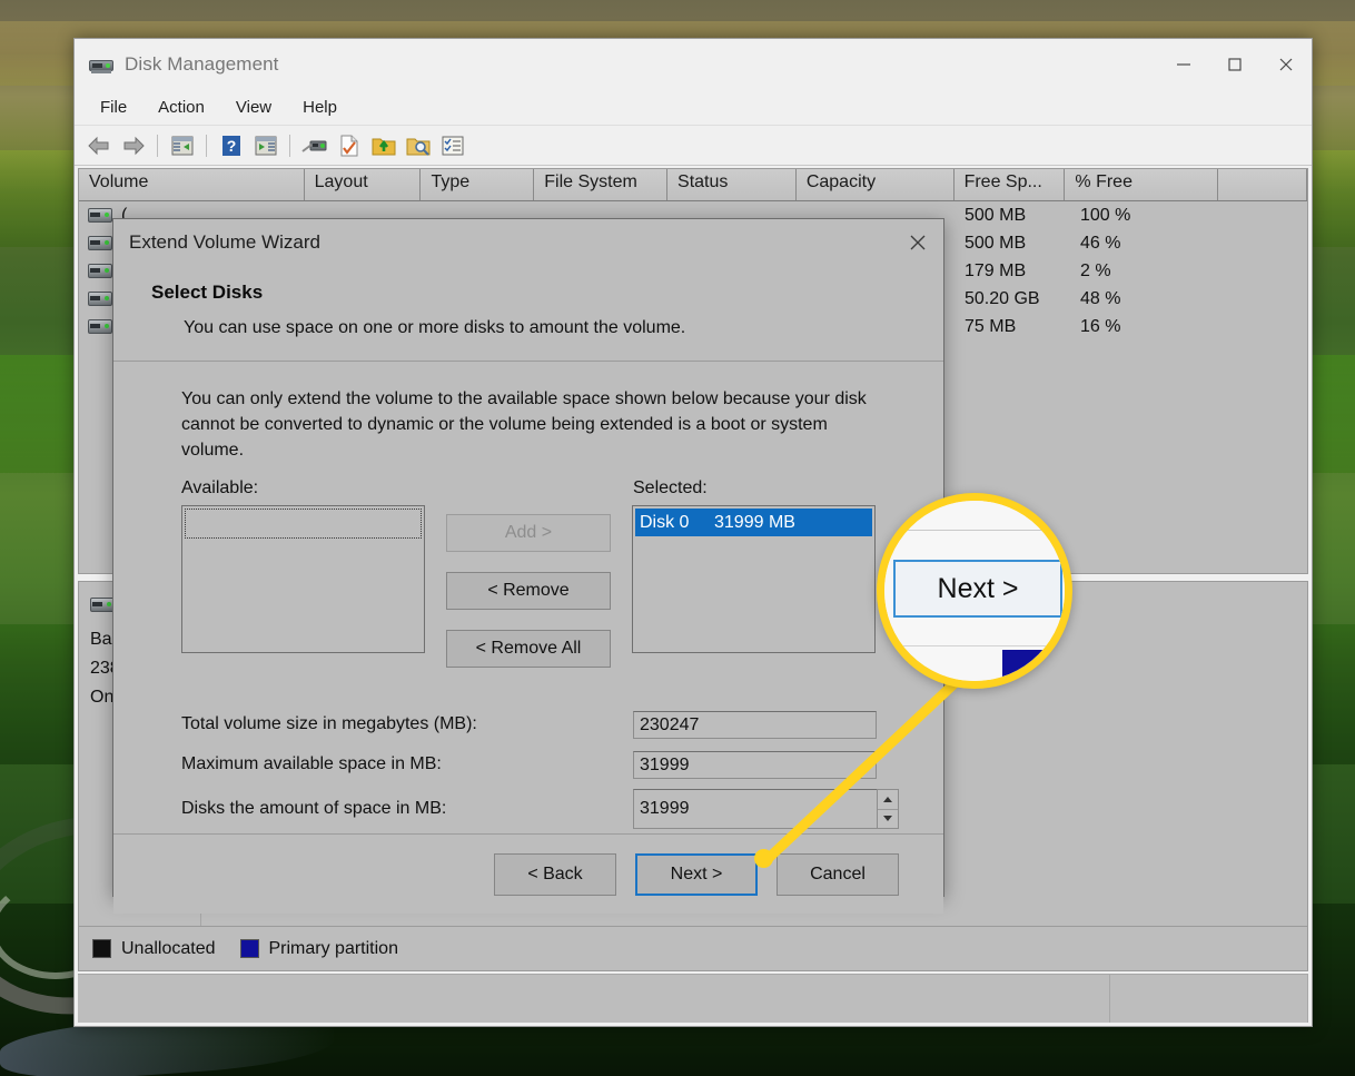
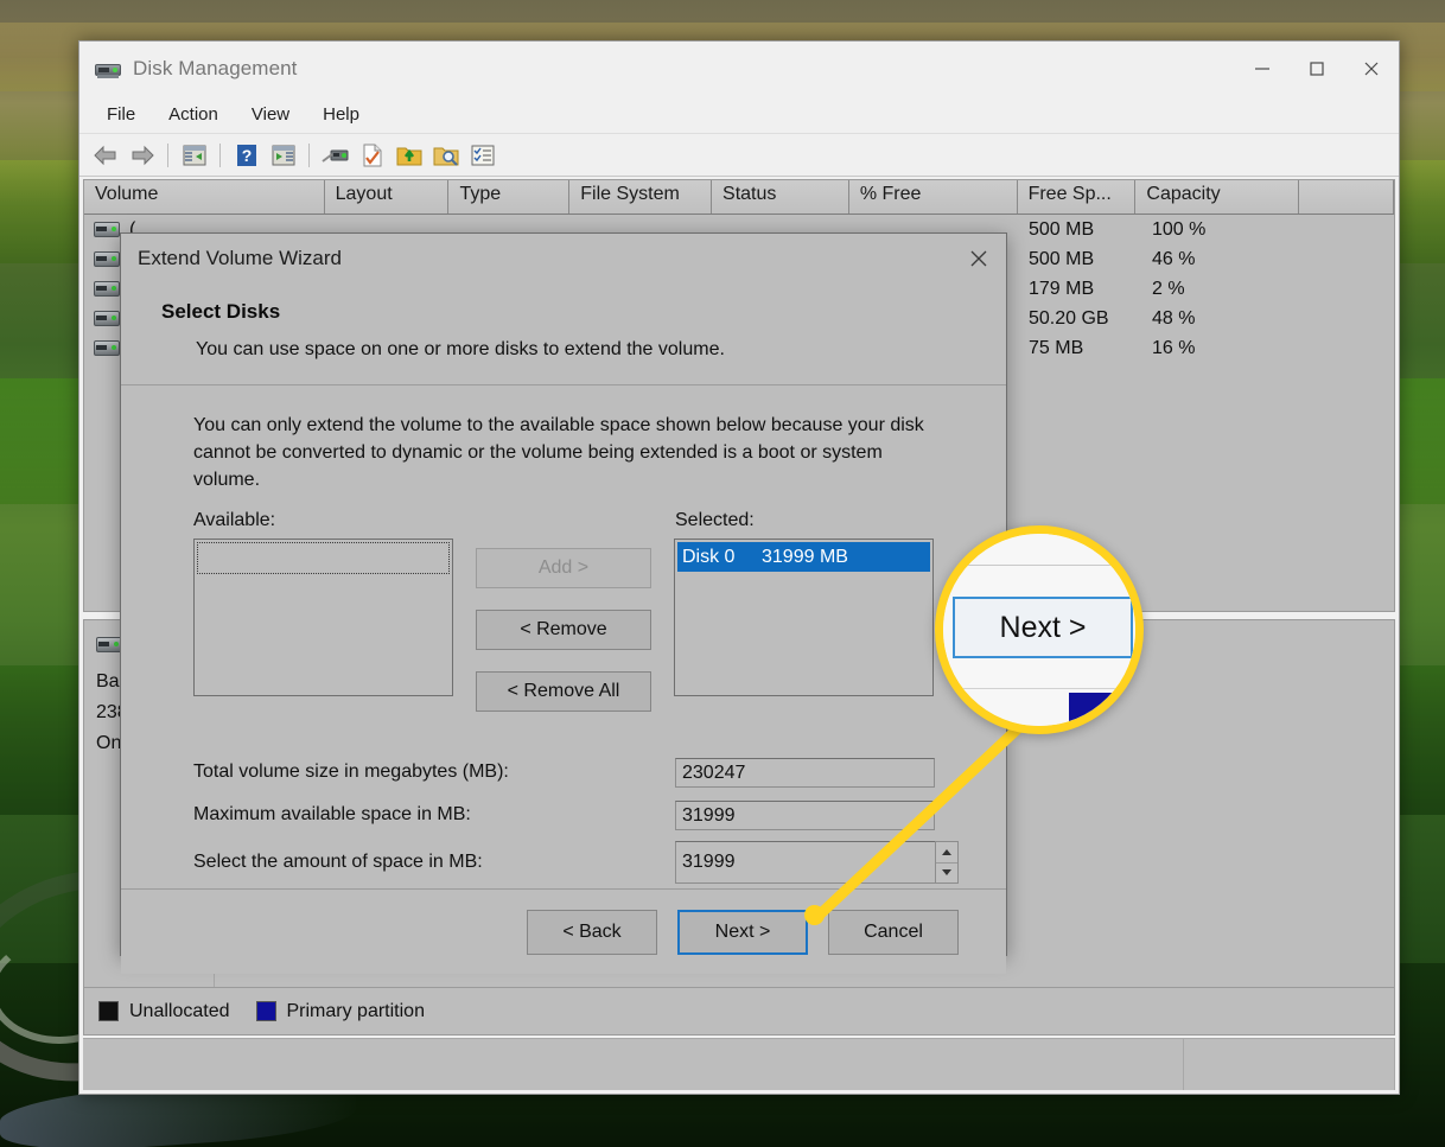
  Disk Management
  File
  Action
  View
  Help
  ?
  Volume
  Layout
  Type
  File System
  Status
- Capacity
+ % Free
  Free Sp...
- % Free
+ Capacity
  (
  500 MB
  100 %
  500 MB
  46 %
  179 MB
  2 %
  50.20 GB
  48 %
  75 MB
  16 %
  Unallocated
  Primary partition
  Extend Volume Wizard
  Select Disks
- You can use space on one or more disks to amount the volume.
+ You can use space on one or more disks to extend the volume.
  You can only extend the volume to the available space shown below because your disk cannot be converted to dynamic or the volume being extended is a boot or system volume.
  Available:
  Selected:
  Add >
  < Remove
  < Remove All
  Disk 0
  31999 MB
  Total volume size in megabytes (MB):
  230247
  Maximum available space in MB:
  31999
- Disks the amount of space in MB:
+ Select the amount of space in MB:
  31999
  < Back
  Next >
  Cancel
  Next >
